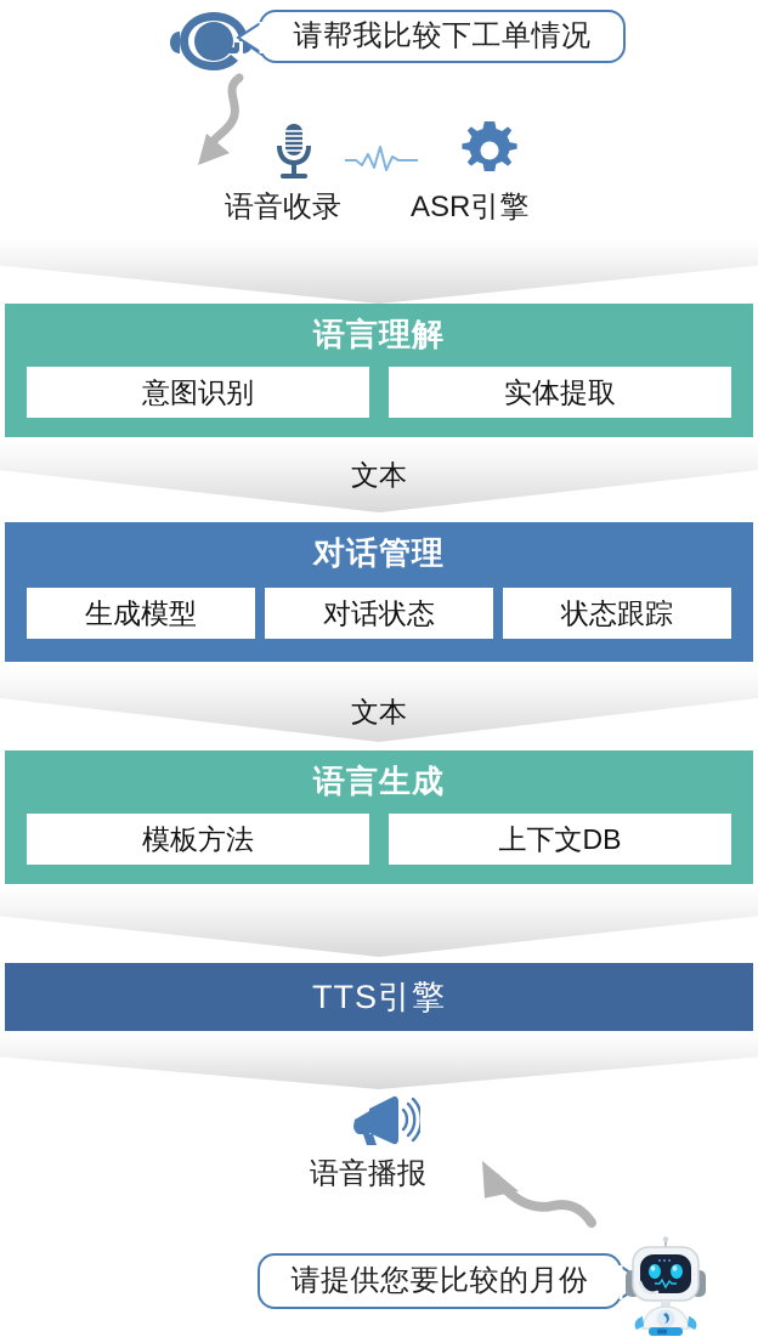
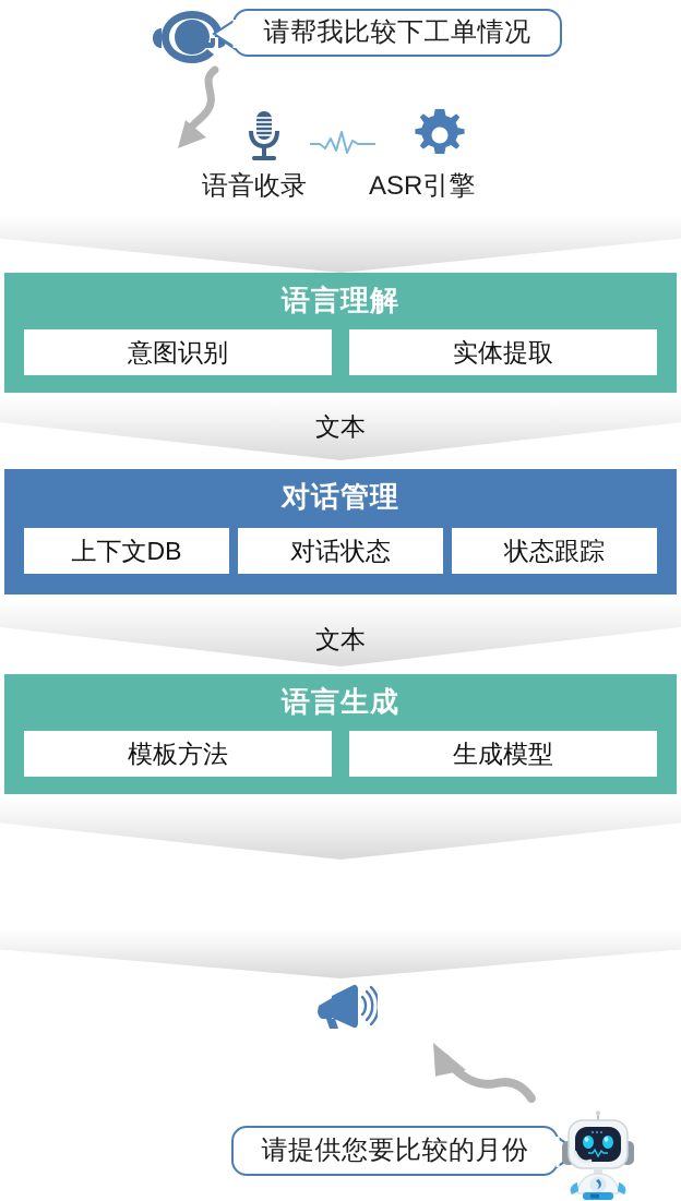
  请帮我比较下工单情况
  语音收录
  ASR引擎
  语言理解
  意图识别
  实体提取
  文本
  对话管理
- 生成模型
+ 上下文DB
  对话状态
  状态跟踪
  文本
  语言生成
  模板方法
- 上下文DB
+ 生成模型
- TTS引擎
- 语音播报
  请提供您要比较的月份
